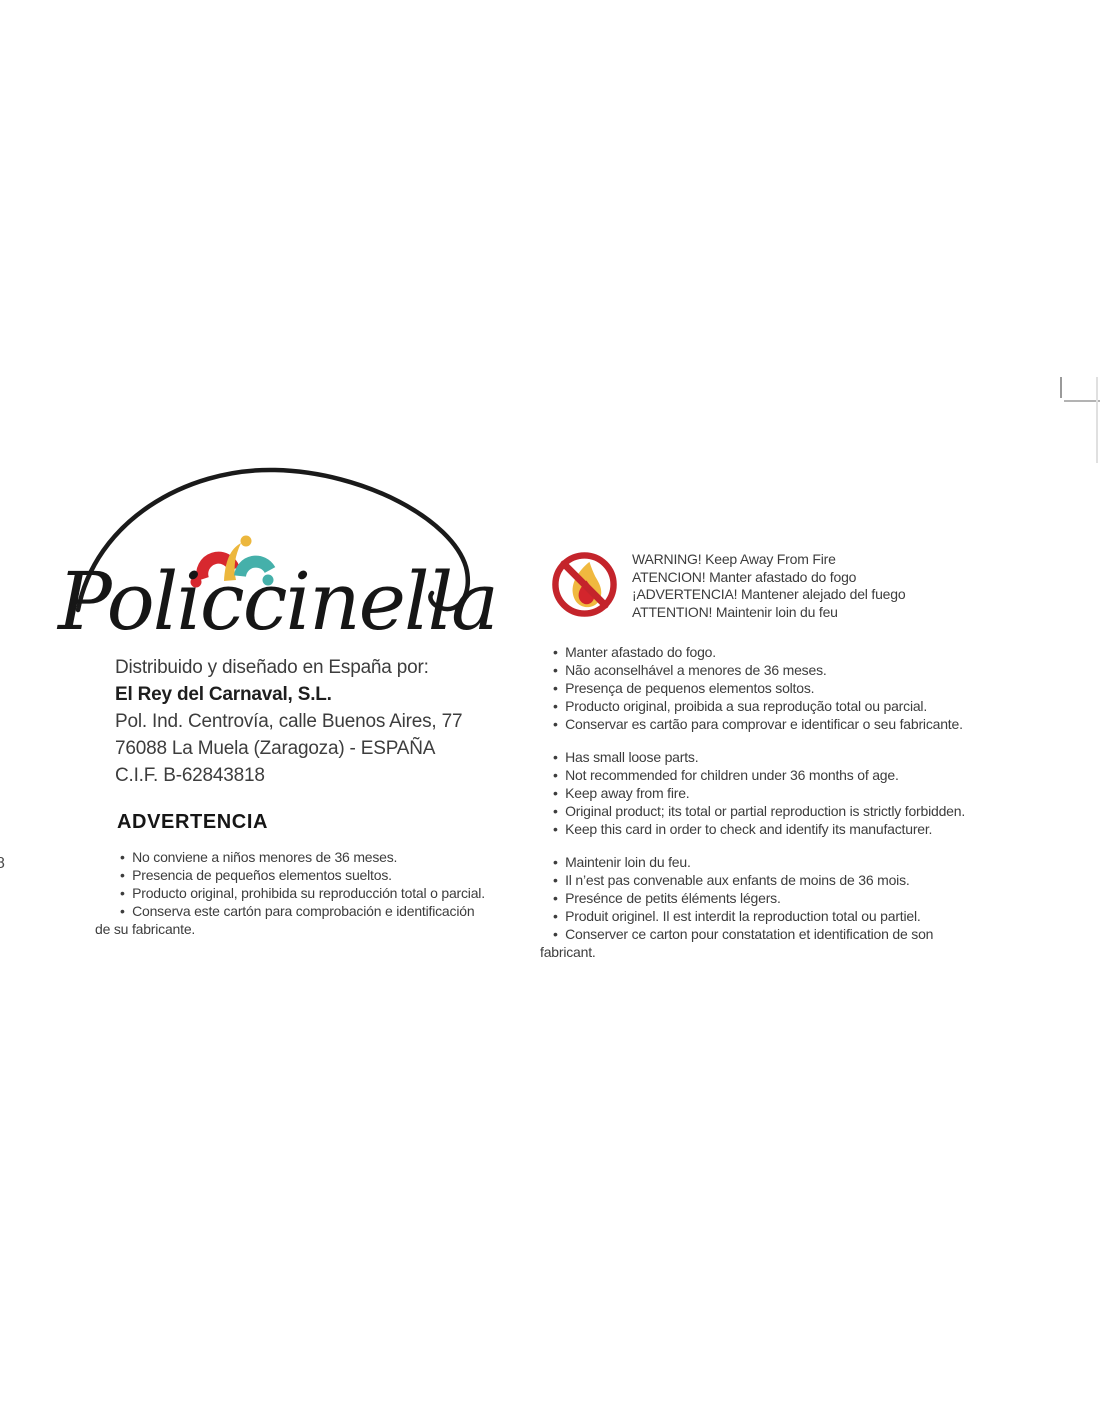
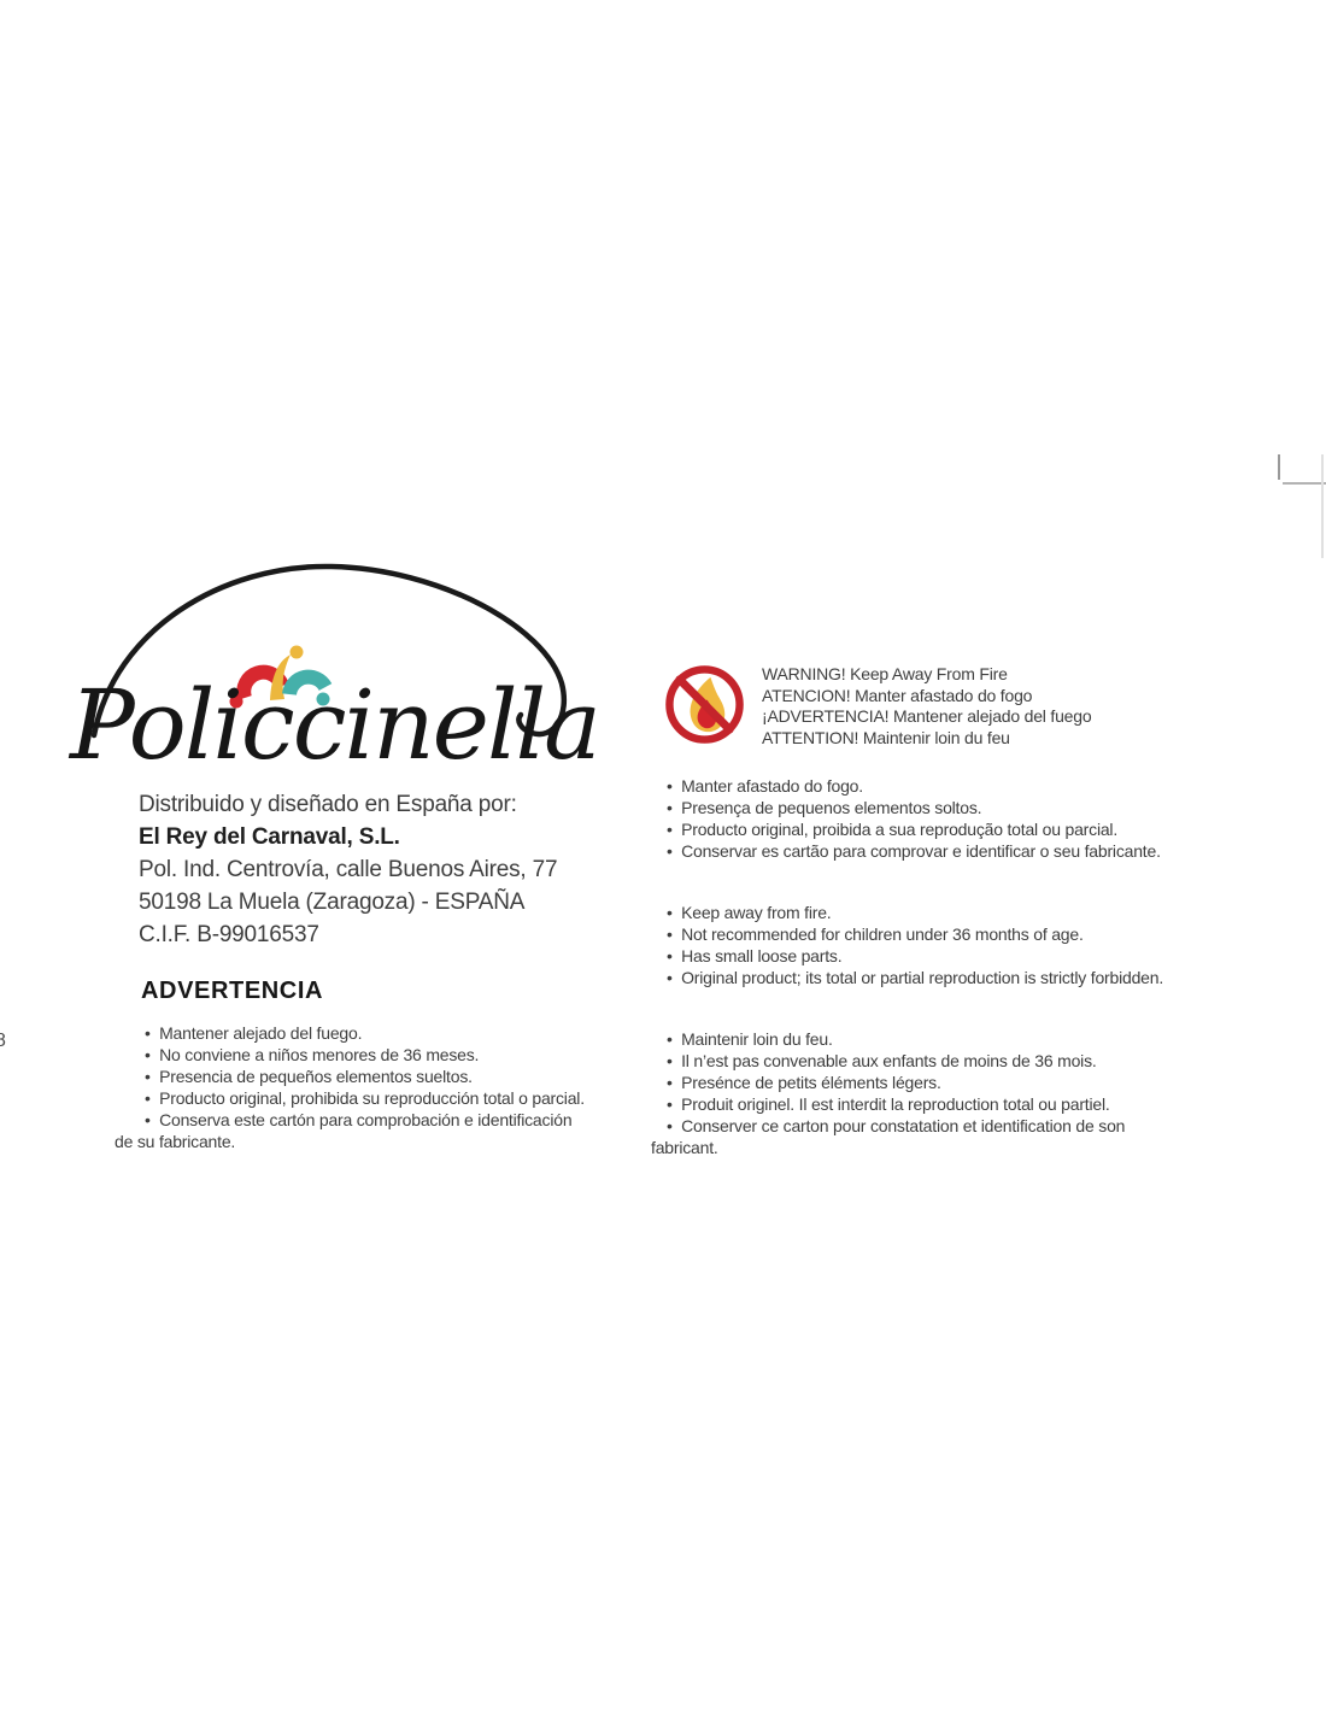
  8
  Policcinella
  Distribuido y diseñado en España por:
  El Rey del Carnaval, S.L.
  Pol. Ind. Centrovía, calle Buenos Aires, 77
- 76088 La Muela (Zaragoza) - ESPAÑA
+ 50198 La Muela (Zaragoza) - ESPAÑA
- C.I.F. B-62843818
+ C.I.F. B-99016537
  ADVERTENCIA
+ Mantener alejado del fuego.
  No conviene a niños menores de 36 meses.
  Presencia de pequeños elementos sueltos.
  Producto original, prohibida su reproducción total o parcial.
  Conserva este cartón para comprobación e identificación
  de su fabricante.
  WARNING! Keep Away From Fire
  ATENCION! Manter afastado do fogo
  ¡ADVERTENCIA! Mantener alejado del fuego
  ATTENTION! Maintenir loin du feu
  Manter afastado do fogo.
- Não aconselhável a menores de 36 meses.
  Presença de pequenos elementos soltos.
  Producto original, proibida a sua reprodução total ou parcial.
  Conservar es cartão para comprovar e identificar o seu fabricante.
- Has small loose parts.
+ Keep away from fire.
  Not recommended for children under 36 months of age.
- Keep away from fire.
+ Has small loose parts.
  Original product; its total or partial reproduction is strictly forbidden.
- Keep this card in order to check and identify its manufacturer.
  Maintenir loin du feu.
  Il n’est pas convenable aux enfants de moins de 36 mois.
  Presénce de petits éléments légers.
  Produit originel. Il est interdit la reproduction total ou partiel.
  Conserver ce carton pour constatation et identification de son
  fabricant.
